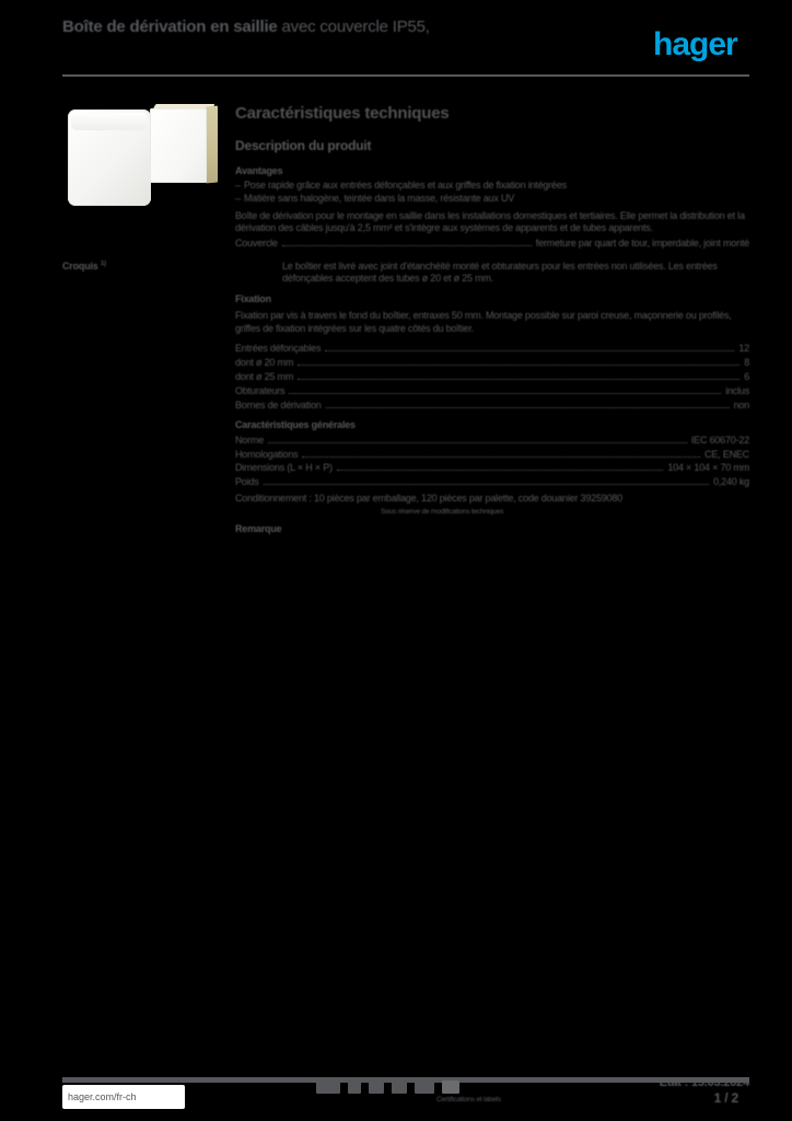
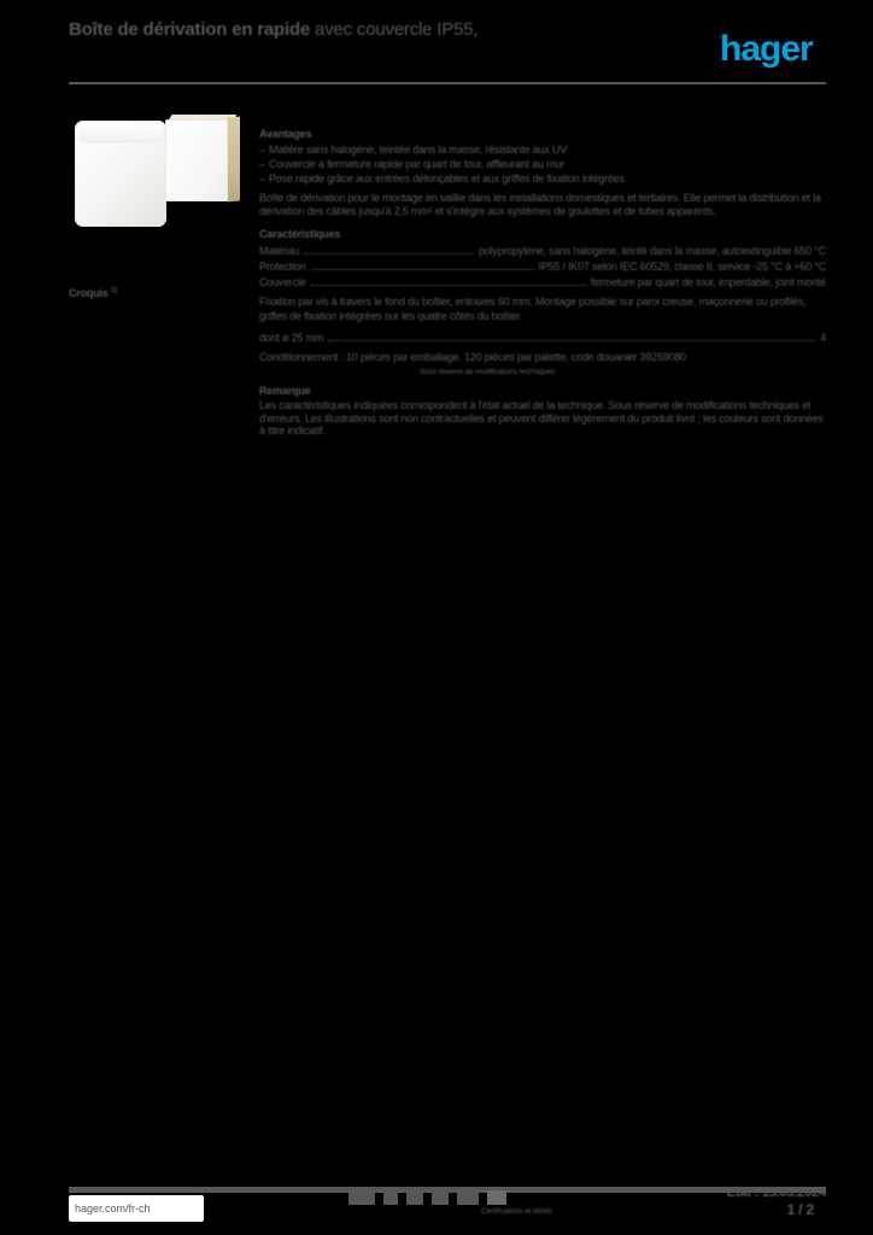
- Boîte de dérivation en saillie avec couvercle IP55,
+ Boîte de dérivation en rapide avec couvercle IP55,
  hager
  Croquis
- Caractéristiques techniques
- Description du produit
  Avantages
- Pose rapide grâce aux entrées défonçables et aux griffes de fixation intégrées
+ Matière sans halogène, teintée dans la masse, résistante aux UV
+ Couvercle à fermeture rapide par quart de tour, affleurant au mur
- Matière sans halogène, teintée dans la masse, résistante aux UV
+ Pose rapide grâce aux entrées défonçables et aux griffes de fixation intégrées
- Boîte de dérivation pour le montage en saillie dans les installations domestiques et tertiaires. Elle permet la distribution et la dérivation des câbles jusqu'à 2,5 mm² et s'intègre aux systèmes de apparents et de tubes apparents.
+ Boîte de dérivation pour le montage en saillie dans les installations domestiques et tertiaires. Elle permet la distribution et la dérivation des câbles jusqu'à 2,5 mm² et s'intègre aux systèmes de goulottes et de tubes apparents.
+ Caractéristiques
+ Matériau
+ polypropylène, sans halogène, teinté dans la masse, autoextinguible 650 °C
+ Protection
+ IP55 / IK07 selon IEC 60529, classe II, service -25 °C à +60 °C
  Couvercle
  fermeture par quart de tour, imperdable, joint monté
- Le boîtier est livré avec joint d'étanchéité monté et obturateurs pour les entrées non utilisées. Les entrées défonçables acceptent des tubes ø 20 et ø 25 mm.
- Fixation
- Fixation par vis à travers le fond du boîtier, entraxes 50 mm. Montage possible sur paroi creuse, maçonnerie ou profilés, griffes de fixation intégrées sur les quatre côtés du boîtier.
+ Fixation par vis à travers le fond du boîtier, entraxes 60 mm. Montage possible sur paroi creuse, maçonnerie ou profilés, griffes de fixation intégrées sur les quatre côtés du boîtier.
- Entrées défonçables
- 12
- dont ø 20 mm
- 8
  dont ø 25 mm
- 6
+ 4
- Obturateurs
- inclus
- Bornes de dérivation
- non
- Caractéristiques générales
- Norme
- IEC 60670-22
- Homologations
- CE, ENEC
- Dimensions (L × H × P)
- 104 × 104 × 70 mm
- Poids
- 0,240 kg
  Conditionnement : 10 pièces par emballage, 120 pièces par palette, code douanier 39259080
  Remarque
+ Les caractéristiques indiquées correspondent à l'état actuel de la technique. Sous réserve de modifications techniques et d'erreurs. Les illustrations sont non contractuelles et peuvent différer légèrement du produit livré ; les couleurs sont données à titre indicatif.
  hager.com/fr-ch
  Etat : 15.03.2024
  1 / 2
